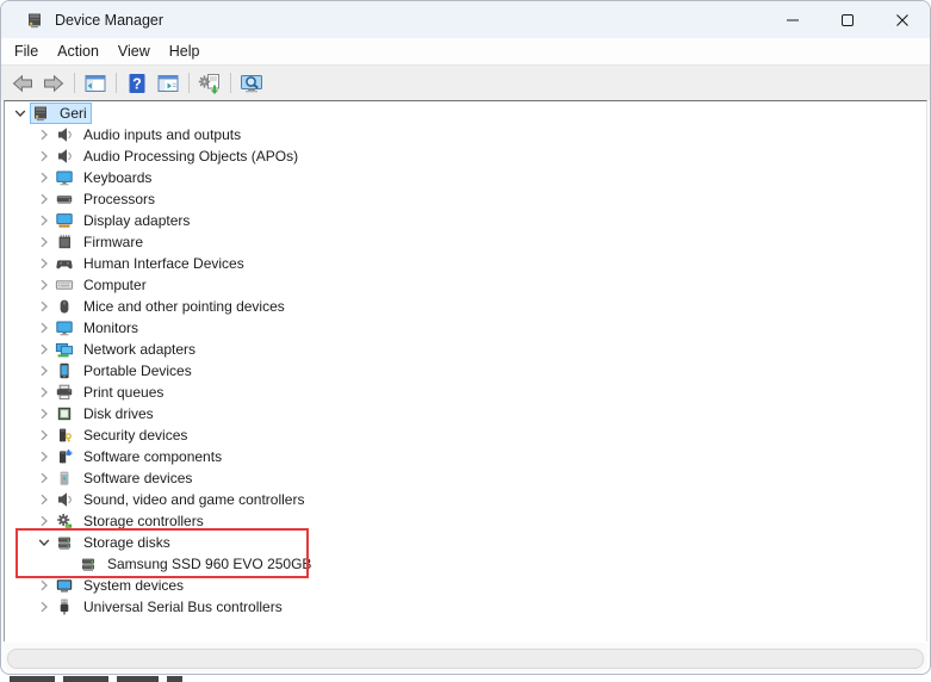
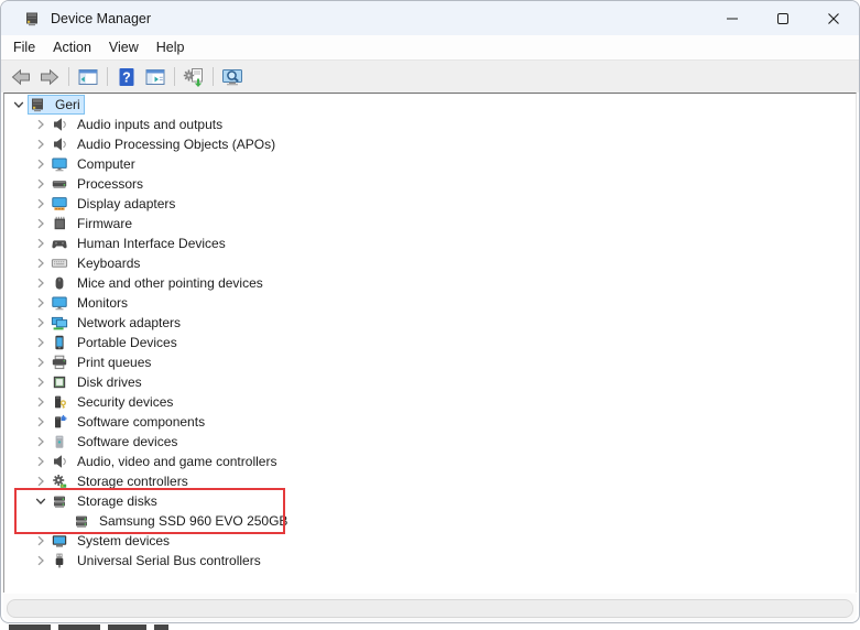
  Device Manager
  File
  Action
  View
  Help
  ?
  Geri
  Audio inputs and outputs
  Audio Processing Objects (APOs)
- Keyboards
+ Computer
  Processors
  Display adapters
  Firmware
  Human Interface Devices
- Computer
+ Keyboards
  Mice and other pointing devices
  Monitors
  Network adapters
  Portable Devices
  Print queues
  Disk drives
  Security devices
  Software components
  Software devices
- Sound, video and game controllers
+ Audio, video and game controllers
  Storage controllers
  Storage disks
  Samsung SSD 960 EVO 250GB
  System devices
  Universal Serial Bus controllers
